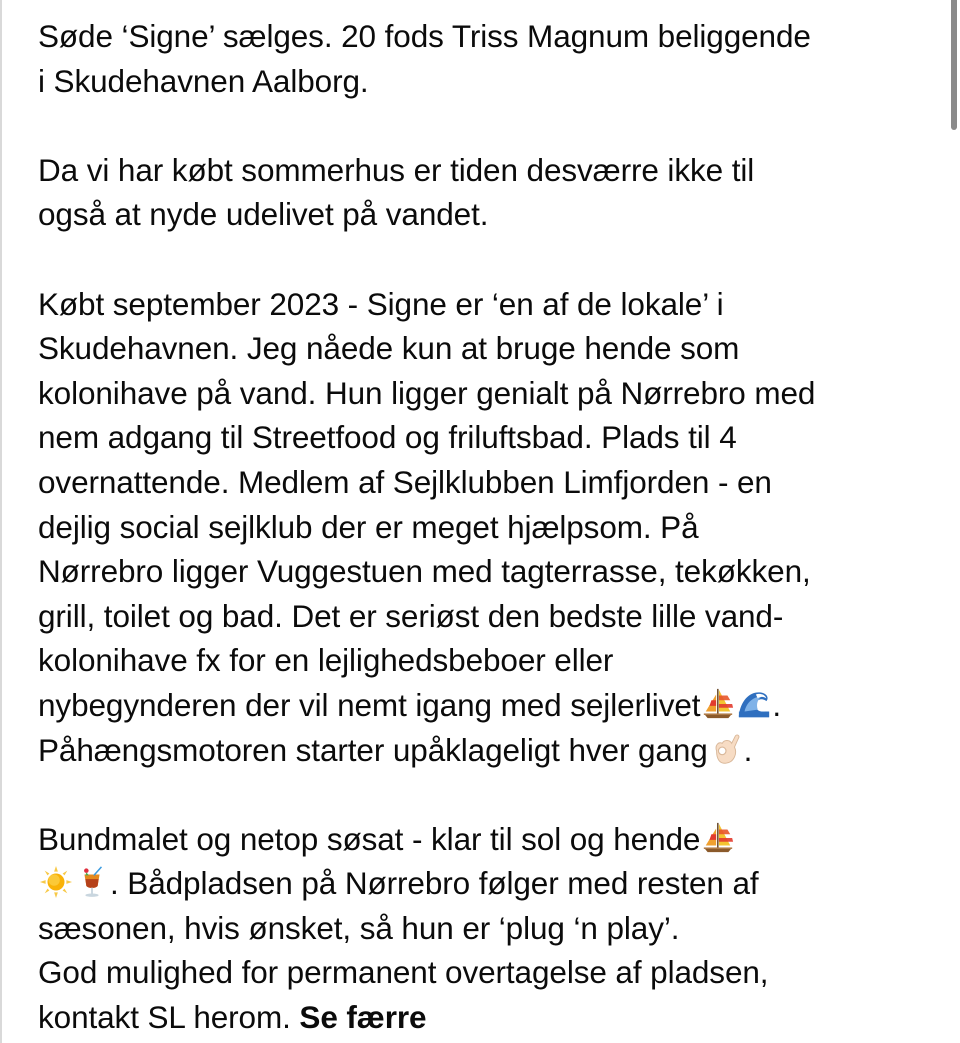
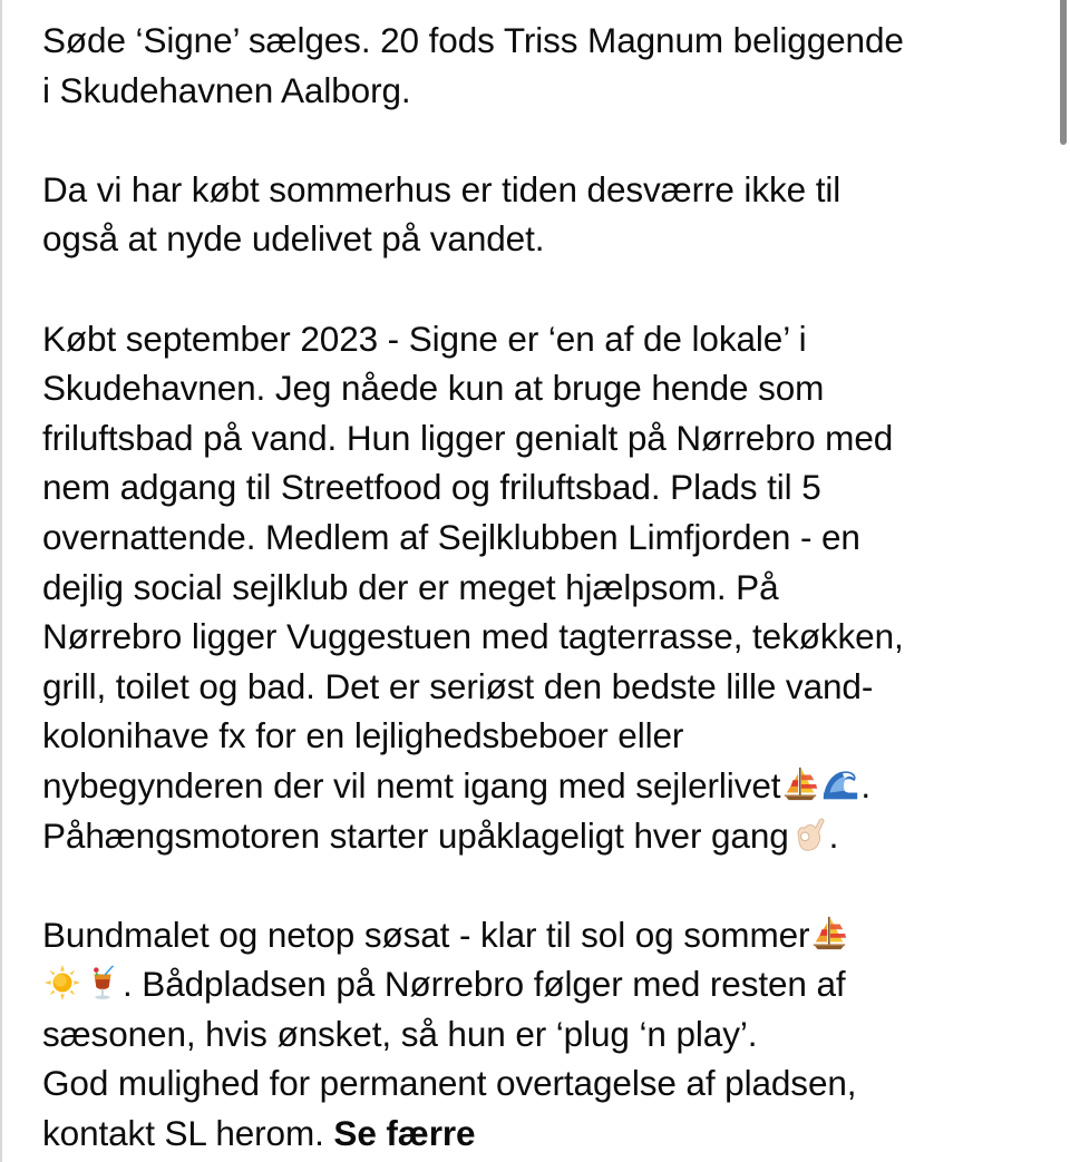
  Søde ‘Signe’ sælges. 20 fods Triss Magnum beliggende
  i Skudehavnen Aalborg.
  Da vi har købt sommerhus er tiden desværre ikke til
  også at nyde udelivet på vandet.
  Købt september 2023 - Signe er ‘en af de lokale’ i
  Skudehavnen. Jeg nåede kun at bruge hende som
- kolonihave på vand. Hun ligger genialt på Nørrebro med
+ friluftsbad på vand. Hun ligger genialt på Nørrebro med
- nem adgang til Streetfood og friluftsbad. Plads til 4
+ nem adgang til Streetfood og friluftsbad. Plads til 5
  overnattende. Medlem af Sejlklubben Limfjorden - en
  dejlig social sejlklub der er meget hjælpsom. På
  Nørrebro ligger Vuggestuen med tagterrasse, tekøkken,
  grill, toilet og bad. Det er seriøst den bedste lille vand-
  kolonihave fx for en lejlighedsbeboer eller
  nybegynderen der vil nemt igang med sejlerlivet .
  Påhængsmotoren starter upåklageligt hver gang .
- Bundmalet og netop søsat - klar til sol og hende
+ Bundmalet og netop søsat - klar til sol og sommer
  . Bådpladsen på Nørrebro følger med resten af
  sæsonen, hvis ønsket, så hun er ‘plug ‘n play’.
  God mulighed for permanent overtagelse af pladsen,
  kontakt SL herom. Se færre
